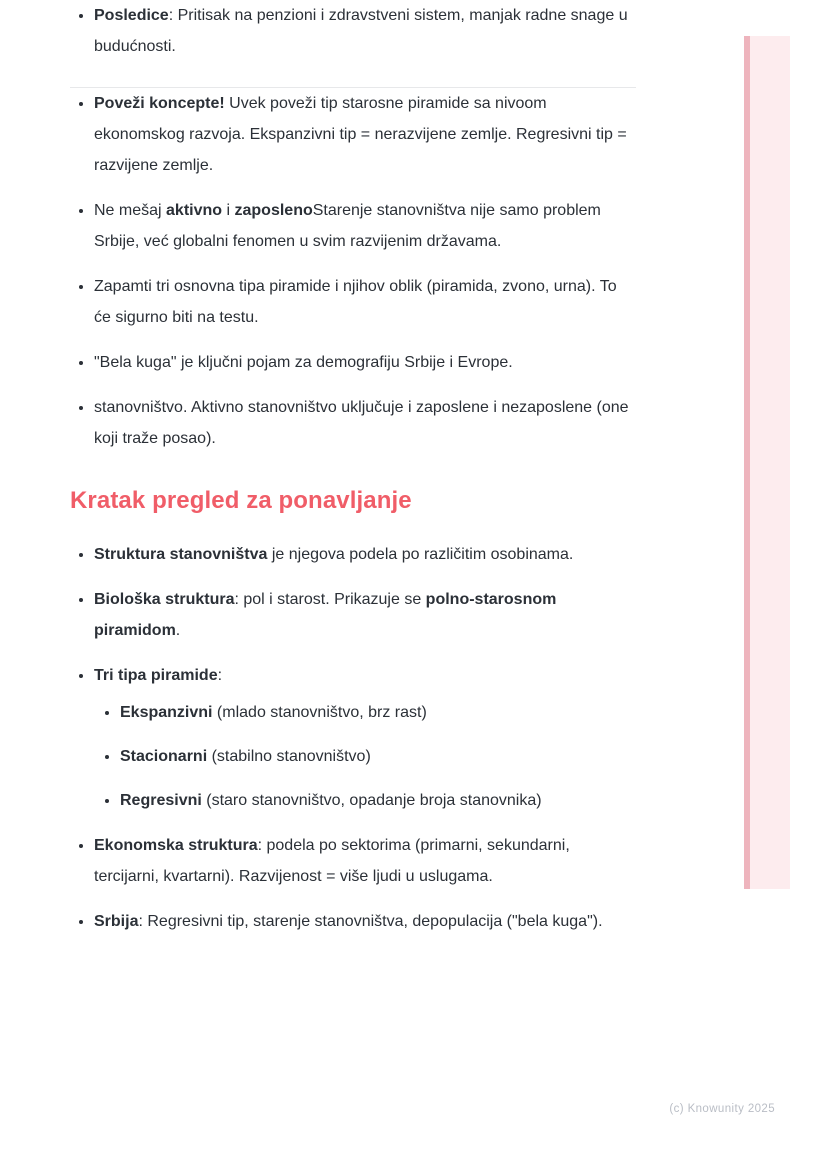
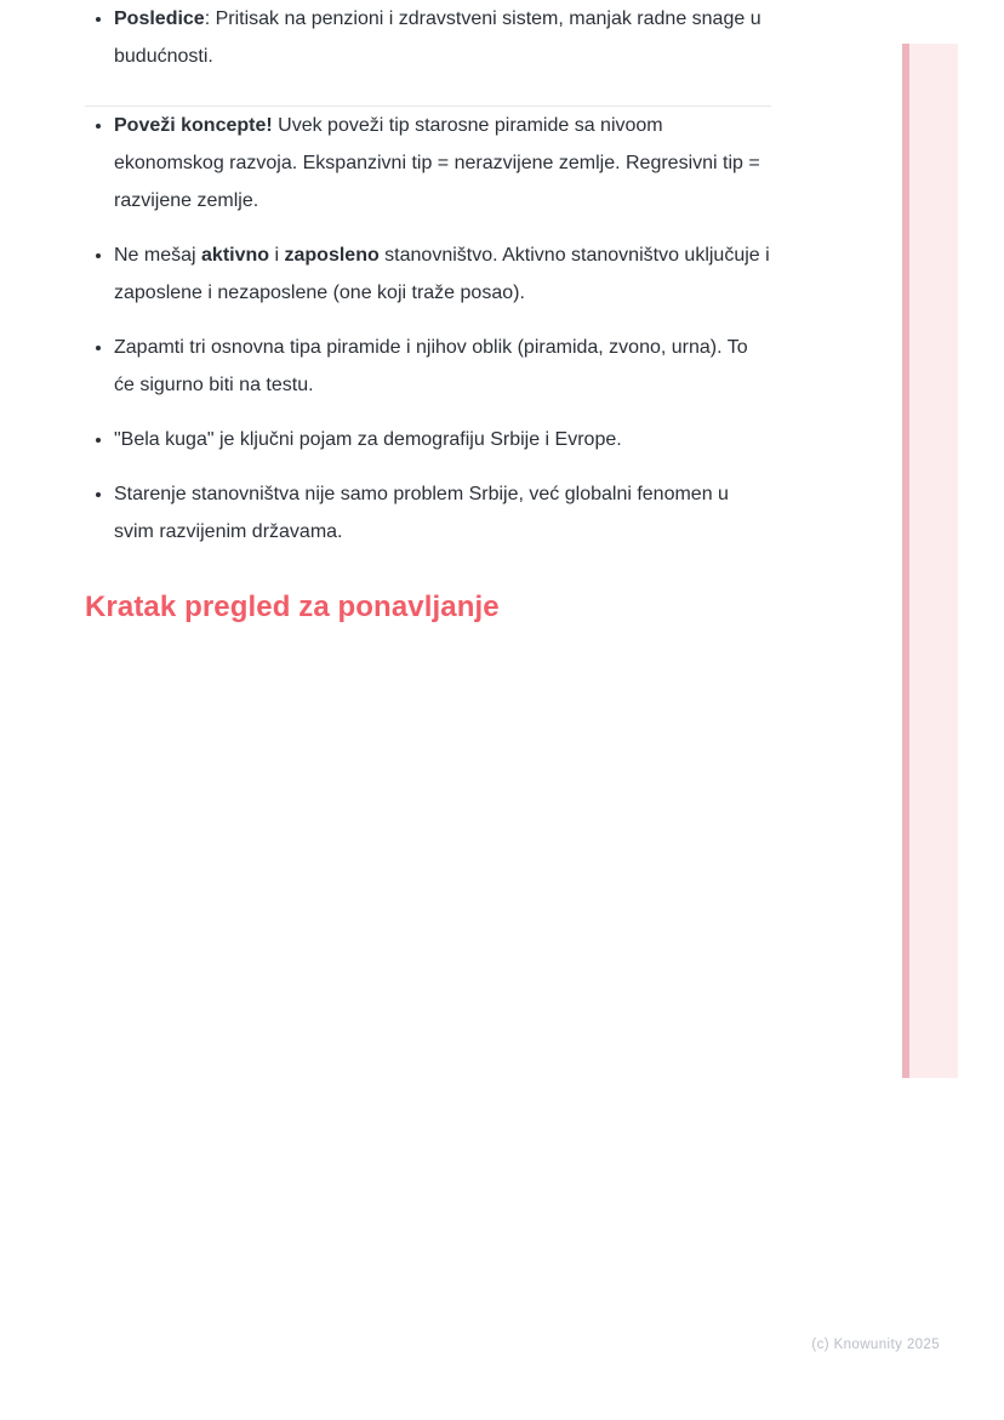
  Posledice: Pritisak na penzioni i zdravstveni sistem, manjak radne snage u budućnosti.
  Poveži koncepte! Uvek poveži tip starosne piramide sa nivoom ekonomskog razvoja. Ekspanzivni tip = nerazvijene zemlje. Regresivni tip = razvijene zemlje.
- Ne mešaj aktivno i zaposlenoStarenje stanovništva nije samo problem Srbije, već globalni fenomen u svim razvijenim državama.
+ Ne mešaj aktivno i zaposleno stanovništvo. Aktivno stanovništvo uključuje i zaposlene i nezaposlene (one koji traže posao).
  Zapamti tri osnovna tipa piramide i njihov oblik (piramida, zvono, urna). To će sigurno biti na testu.
  "Bela kuga" je ključni pojam za demografiju Srbije i Evrope.
- stanovništvo. Aktivno stanovništvo uključuje i zaposlene i nezaposlene (one koji traže posao).
+ Starenje stanovništva nije samo problem Srbije, već globalni fenomen u svim razvijenim državama.
  Kratak pregled za ponavljanje
- Struktura stanovništva je njegova podela po različitim osobinama.
- Biološka struktura: pol i starost. Prikazuje se polno-starosnom piramidom.
- Tri tipa piramide:
- Ekspanzivni (mlado stanovništvo, brz rast)
- Stacionarni (stabilno stanovništvo)
- Regresivni (staro stanovništvo, opadanje broja stanovnika)
- Ekonomska struktura: podela po sektorima (primarni, sekundarni, tercijarni, kvartarni). Razvijenost = više ljudi u uslugama.
- Srbija: Regresivni tip, starenje stanovništva, depopulacija ("bela kuga").
  (c) Knowunity 2025
